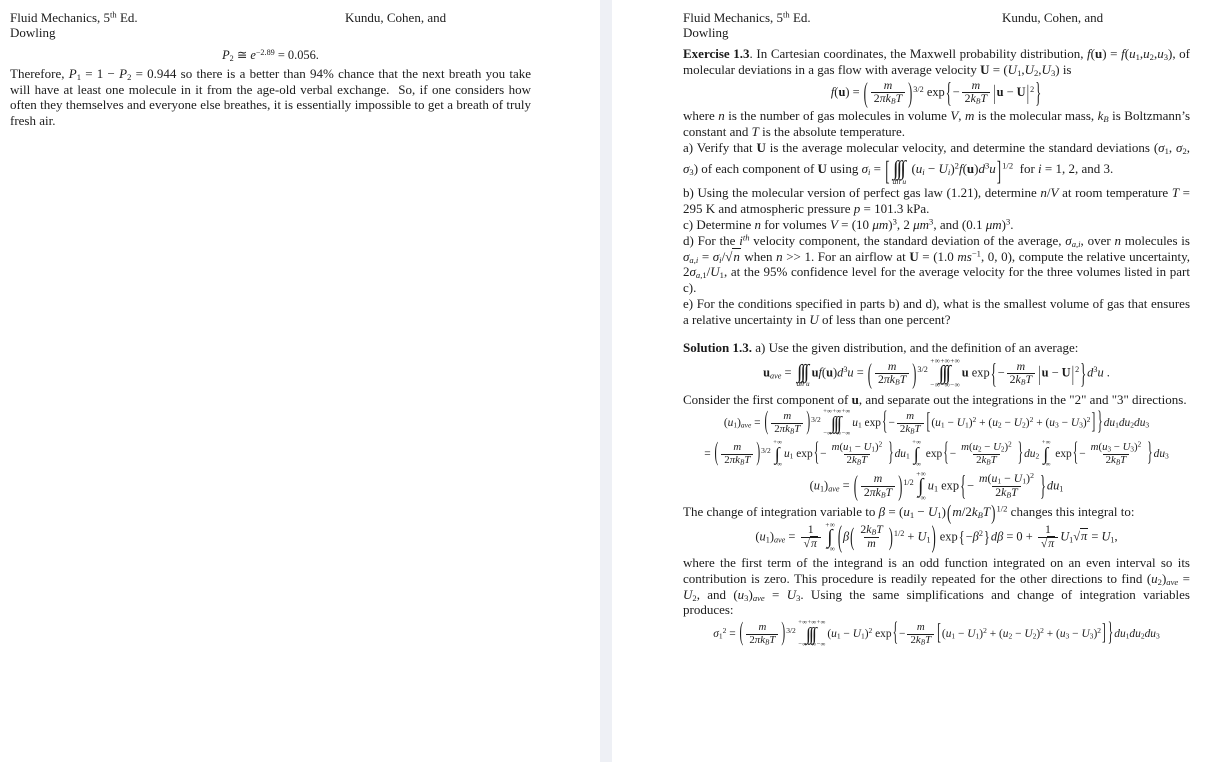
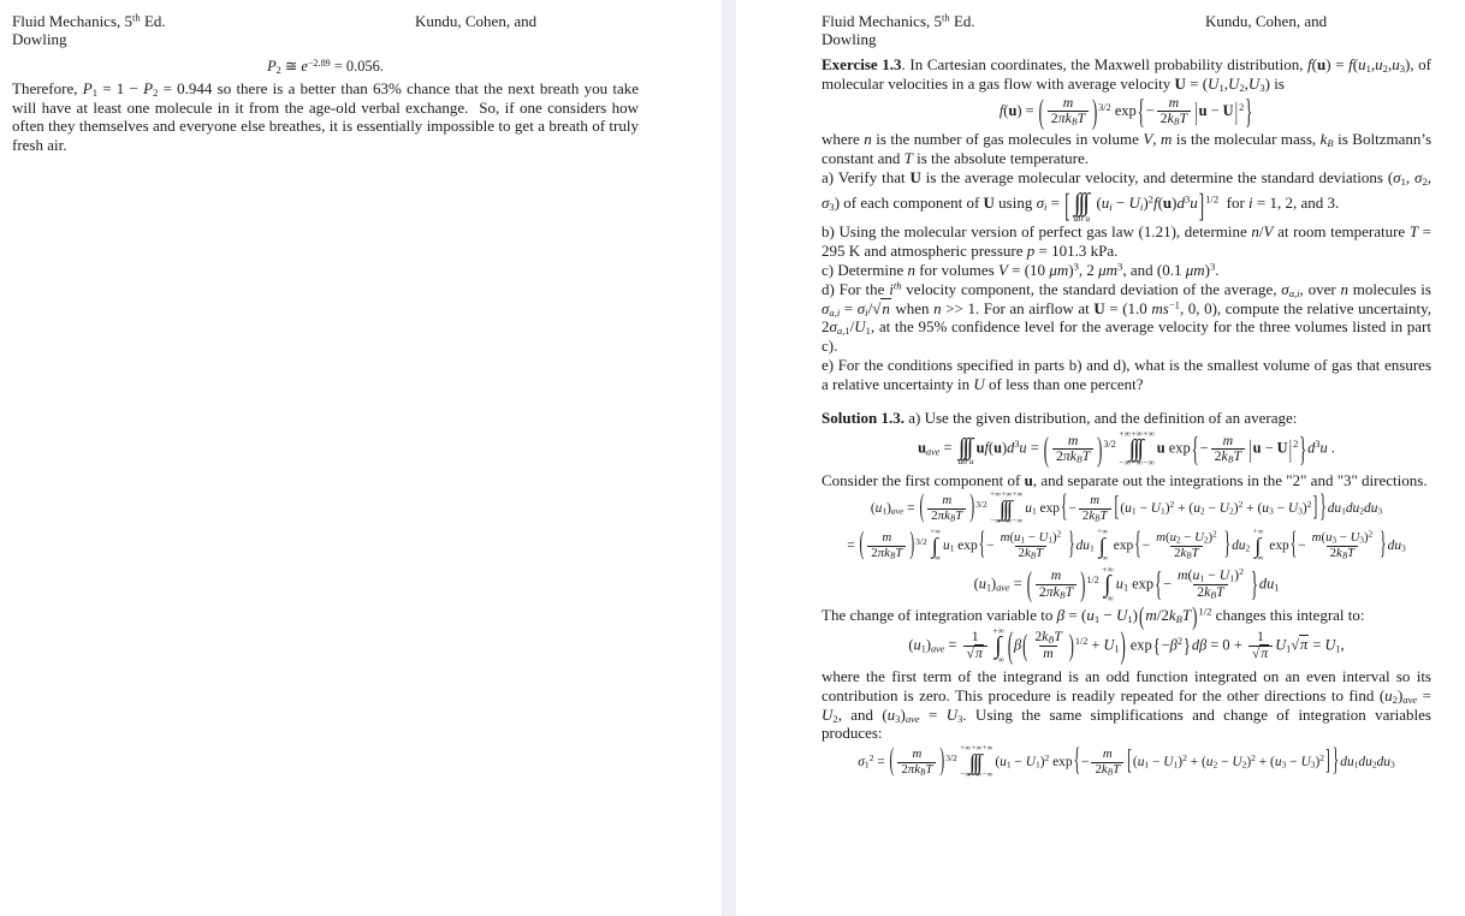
  Fluid Mechanics, 5th Ed.
  Dowling
  Kundu, Cohen, and
  P2 ≅ e−2.89 = 0.056.
- Therefore, P1 = 1 − P2 = 0.944 so there is a better than 94% chance that the next breath you take will have at least one molecule in it from the age-old verbal exchange. So, if one considers how often they themselves and everyone else breathes, it is essentially impossible to get a breath of truly fresh air.
+ Therefore, P1 = 1 − P2 = 0.944 so there is a better than 63% chance that the next breath you take will have at least one molecule in it from the age-old verbal exchange. So, if one considers how often they themselves and everyone else breathes, it is essentially impossible to get a breath of truly fresh air.
  Fluid Mechanics, 5th Ed.
  Dowling
  Kundu, Cohen, and
- Exercise 1.3. In Cartesian coordinates, the Maxwell probability distribution, f(u) = f(u1,u2,u3), of molecular deviations in a gas flow with average velocity U = (U1,U2,U3) is
+ Exercise 1.3. In Cartesian coordinates, the Maxwell probability distribution, f(u) = f(u1,u2,u3), of molecular velocities in a gas flow with average velocity U = (U1,U2,U3) is
  f(u) = (
  m
  2πkBT
  )3/2 exp{−
  m
  2kBT
  |u − U|2}
  where n is the number of gas molecules in volume V, m is the molecular mass, kB is Boltzmann’s constant and T is the absolute temperature.
  a) Verify that U is the average molecular velocity, and determine the standard deviations (σ1, σ2, σ3) of each component of U using σi = [
  ∫∫∫
  all u
  (ui − Ui)2f(u)d3u]1/2 for i = 1, 2, and 3.
  b) Using the molecular version of perfect gas law (1.21), determine n/V at room temperature T = 295 K and atmospheric pressure p = 101.3 kPa.
  c) Determine n for volumes V = (10 μm)3, 2 μm3, and (0.1 μm)3.
  d) For the ith velocity component, the standard deviation of the average, σa,i, over n molecules is σa,i = σi/√n when n >> 1. For an airflow at U = (1.0 ms−1, 0, 0), compute the relative uncertainty, 2σa,1/U1, at the 95% confidence level for the average velocity for the three volumes listed in part c).
  e) For the conditions specified in parts b) and d), what is the smallest volume of gas that ensures a relative uncertainty in U of less than one percent?
  Solution 1.3. a) Use the given distribution, and the definition of an average:
  uave =
  ∫∫∫
  all u
  uf(u)d3u = (
  m
  2πkBT
  )3/2
  +∞+∞+∞
  ∫∫∫
  −∞−∞−∞
  u exp{−
  m
  2kBT
  |u − U|2}d3u .
  Consider the first component of u, and separate out the integrations in the "2" and "3" directions.
  (u1)ave = (
  m
  2πkBT
  )3/2
  ∫∫∫
  u1 exp{−
  m
  2kBT
  [(u1 − U1)2 + (u2 − U2)2 + (u3 − U3)2]}du1du2du3
  = (
  m
  2πkBT
  )3/2
  ∫
  u1 exp{−
  m(u1 − U1)2
  2kBT
  }du1
  ∫
  exp{−
  m(u2 − U2)2
  2kBT
  }du2
  ∫
  exp{−
  m(u3 − U3)2
  2kBT
  }du3
  (u1)ave = (
  m
  2πkBT
  )1/2
  +∞
  ∫
  −∞
  u1 exp{−
  m(u1 − U1)2
  2kBT
  }du1
  The change of integration variable to β = (u1 − U1)(m/2kBT)1/2 changes this integral to:
  (u1)ave =
  1
  √π
  +∞
  ∫
  −∞
  (β(
  2kBT
  m
  )1/2 + U1) exp{−β2}dβ = 0 +
  1
  √π
  U1√π = U1,
  where the first term of the integrand is an odd function integrated on an even interval so its contribution is zero. This procedure is readily repeated for the other directions to find (u2)ave = U2, and (u3)ave = U3. Using the same simplifications and change of integration variables produces:
  σ12 = (
  m
  2πkBT
  )3/2
  ∫∫∫
  (u1 − U1)2 exp{−
  m
  2kBT
  [(u1 − U1)2 + (u2 − U2)2 + (u3 − U3)2]}du1du2du3
